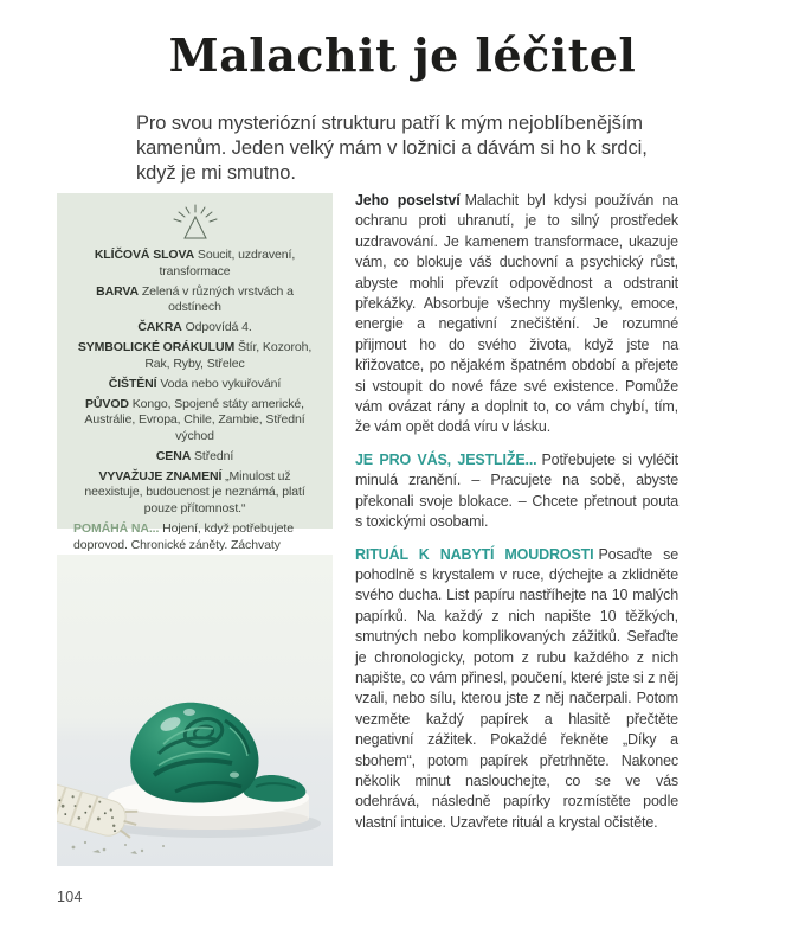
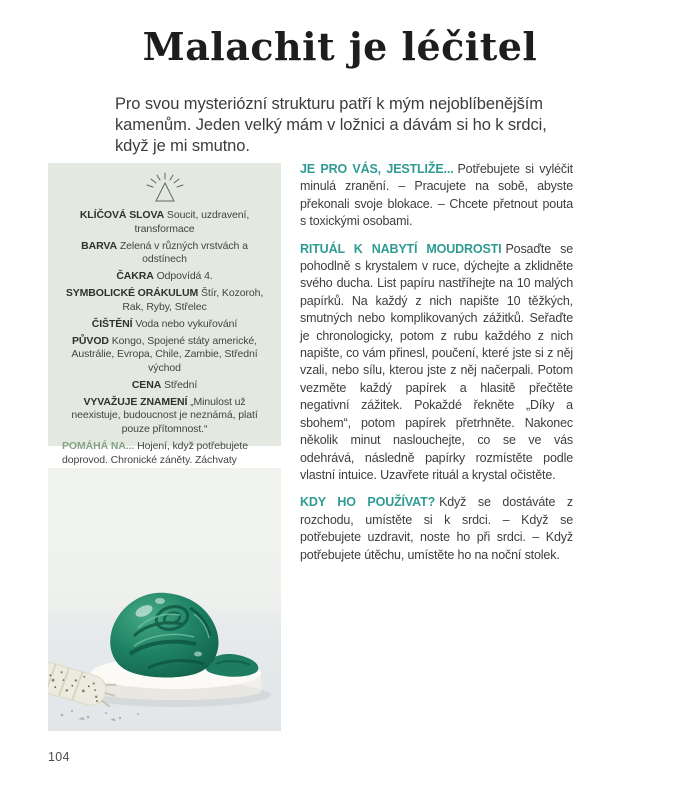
  Malachit je léčitel
  Pro svou mysteriózní strukturu patří k mým nejoblíbenějším kamenům. Jeden velký mám v ložnici a dávám si ho k srdci, když je mi smutno.
  KLÍČOVÁ SLOVA Soucit, uzdravení, transformace
  BARVA Zelená v různých vrstvách a odstínech
  ČAKRA Odpovídá 4.
  SYMBOLICKÉ ORÁKULUM Štír, Kozoroh, Rak, Ryby, Střelec
  ČIŠTĚNÍ Voda nebo vykuřování
  PŮVOD Kongo, Spojené státy americké, Austrálie, Evropa, Chile, Zambie, Střední východ
  CENA Střední
  VYVAŽUJE ZNAMENÍ „Minulost už neexistuje, budoucnost je neznámá, platí pouze přítomnost.“
  POMÁHÁ NA... Hojení, když potřebujete doprovod. Chronické záněty. Záchvaty
- Jeho poselství Malachit byl kdysi používán na ochranu proti uhranutí, je to silný prostředek uzdravování. Je kamenem transformace, ukazuje vám, co blokuje váš duchovní a psychický růst, abyste mohli převzít odpovědnost a odstranit překážky. Absorbuje všechny myšlenky, emoce, energie a negativní znečištění. Je rozumné přijmout ho do svého života, když jste na křižovatce, po nějakém špatném období a přejete si vstoupit do nové fáze své existence. Pomůže vám ovázat rány a doplnit to, co vám chybí, tím, že vám opět dodá víru v lásku.
  JE PRO VÁS, JESTLIŽE... Potřebujete si vyléčit minulá zranění. – Pracujete na sobě, abyste překonali svoje blokace. – Chcete přetnout pouta s toxickými osobami.
  RITUÁL K NABYTÍ MOUDROSTI Posaďte se pohodlně s krystalem v ruce, dýchejte a zklidněte svého ducha. List papíru nastříhejte na 10 malých papírků. Na každý z nich napište 10 těžkých, smutných nebo komplikovaných zážitků. Seřaďte je chronologicky, potom z rubu každého z nich napište, co vám přinesl, poučení, které jste si z něj vzali, nebo sílu, kterou jste z něj načerpali. Potom vezměte každý papírek a hlasitě přečtěte negativní zážitek. Pokaždé řekněte „Díky a sbohem“, potom papírek přetrhněte. Nakonec několik minut naslouchejte, co se ve vás odehrává, následně papírky rozmístěte podle vlastní intuice. Uzavřete rituál a krystal očistěte.
+ KDY HO POUŽÍVAT? Když se dostáváte z rozchodu, umístěte si k srdci. – Když se potřebujete uzdravit, noste ho při srdci. – Když potřebujete útěchu, umístěte ho na noční stolek.
  104
